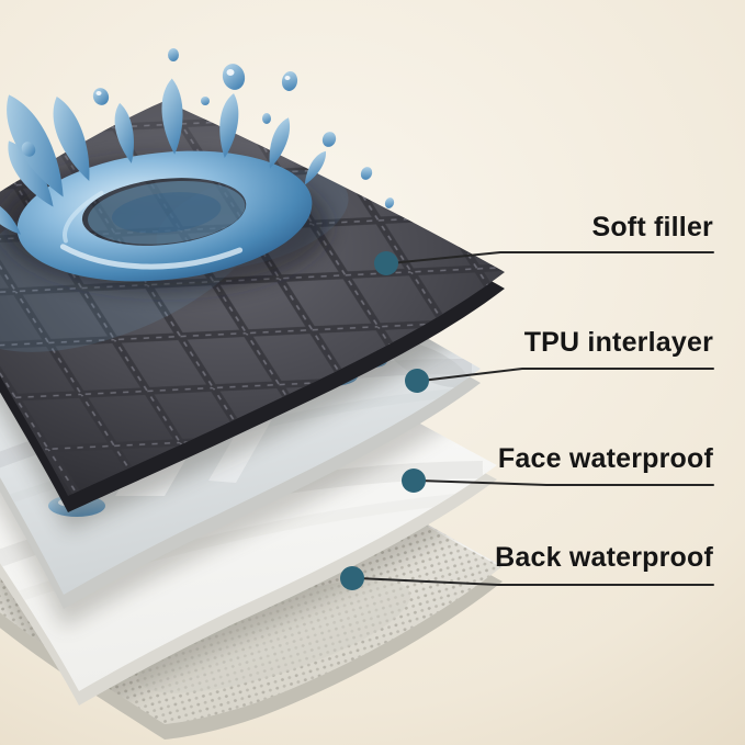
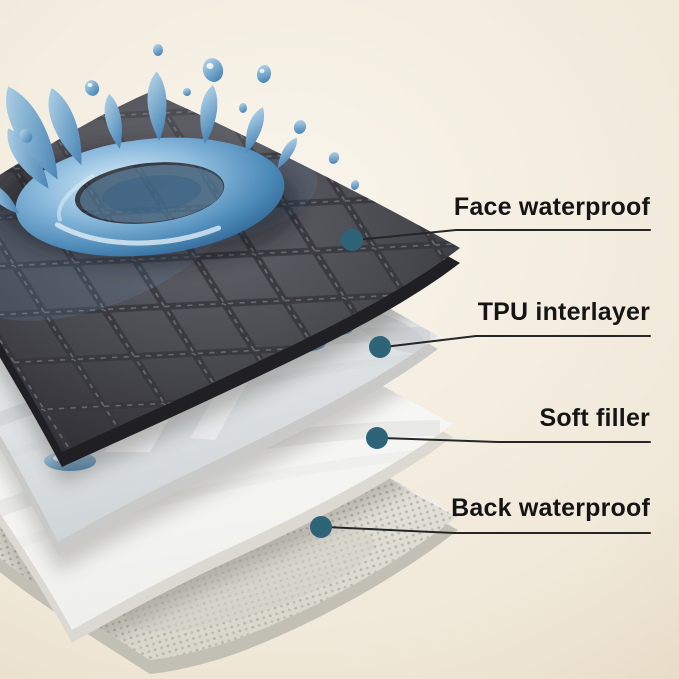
- Soft filler
+ Face waterproof
  TPU interlayer
- Face waterproof
+ Soft filler
  Back waterproof
